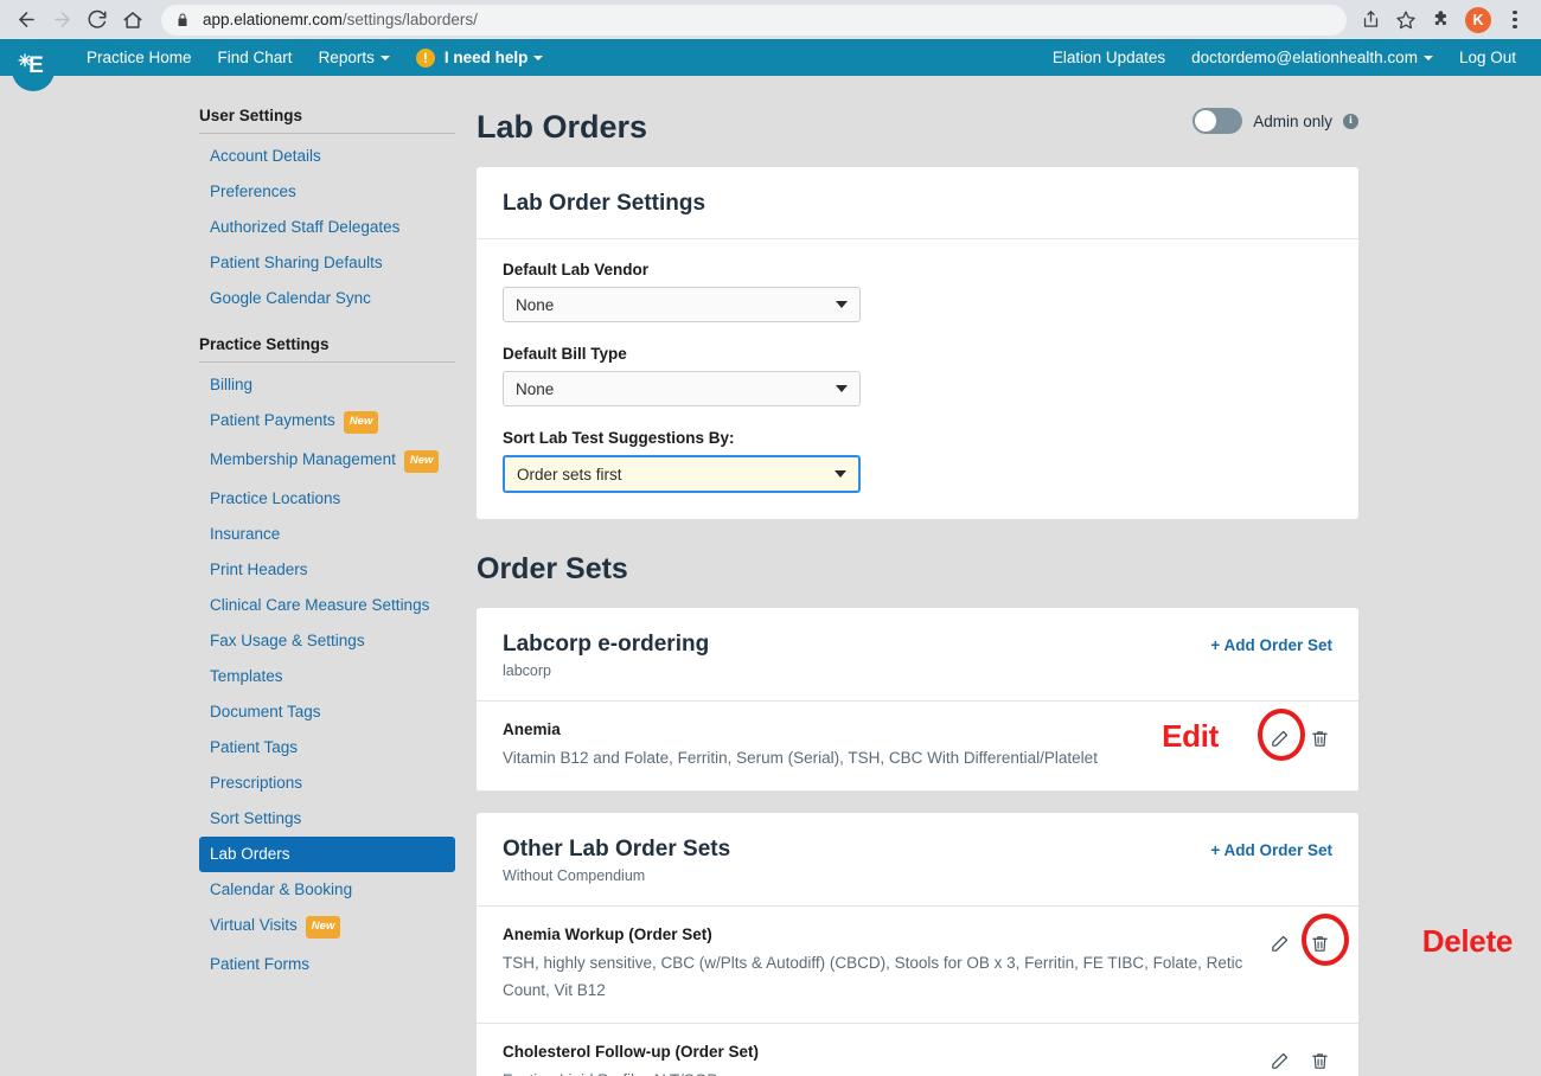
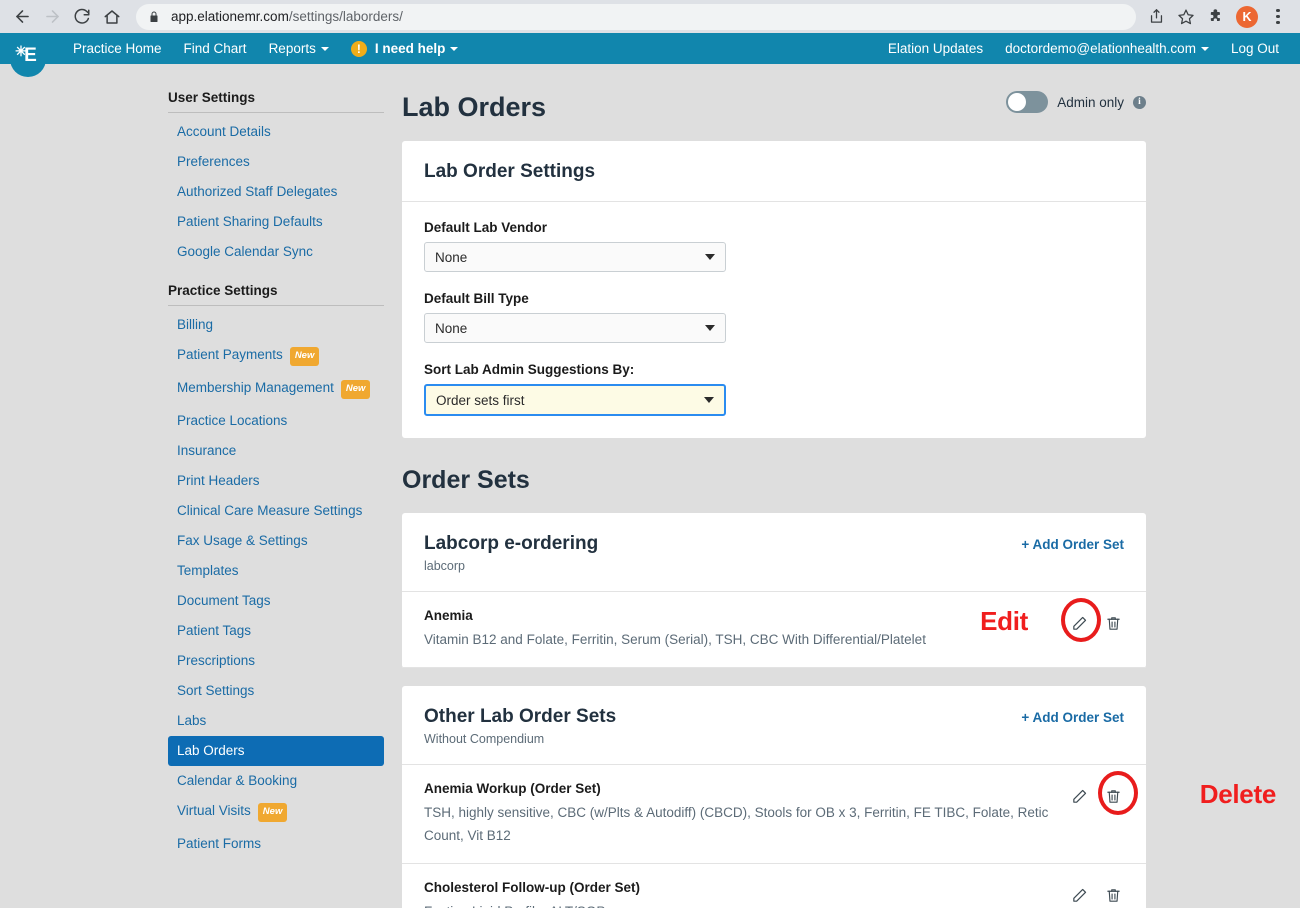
  app.elationemr.com
  /settings/laborders/
  K
  ✳
  E
  Practice Home
  Find Chart
  Reports
  !
  I need help
  Elation Updates
  doctordemo@elationhealth.com
  Log Out
  User Settings
  Account Details
  Preferences
  Authorized Staff Delegates
  Patient Sharing Defaults
  Google Calendar Sync
  Practice Settings
  Billing
  Patient Payments New
  Membership Management New
  Practice Locations
  Insurance
  Print Headers
  Clinical Care Measure Settings
  Fax Usage & Settings
  Templates
  Document Tags
  Patient Tags
  Prescriptions
  Sort Settings
+ Labs
  Lab Orders
  Calendar & Booking
  Virtual Visits New
  Patient Forms
  Lab Orders
  Admin only
  i
  Lab Order Settings
  Default Lab Vendor
  None
  Default Bill Type
  None
- Sort Lab Test Suggestions By:
+ Sort Lab Admin Suggestions By:
  Order sets first
  Order Sets
  Labcorp e-ordering
  labcorp
  + Add Order Set
  Anemia
  Vitamin B12 and Folate, Ferritin, Serum (Serial), TSH, CBC With Differential/Platelet
  Edit
  Other Lab Order Sets
  Without Compendium
  + Add Order Set
  Anemia Workup (Order Set)
  TSH, highly sensitive, CBC (w/Plts & Autodiff) (CBCD), Stools for OB x 3, Ferritin, FE TIBC, Folate, Retic Count, Vit B12
  Delete
  Cholesterol Follow-up (Order Set)
